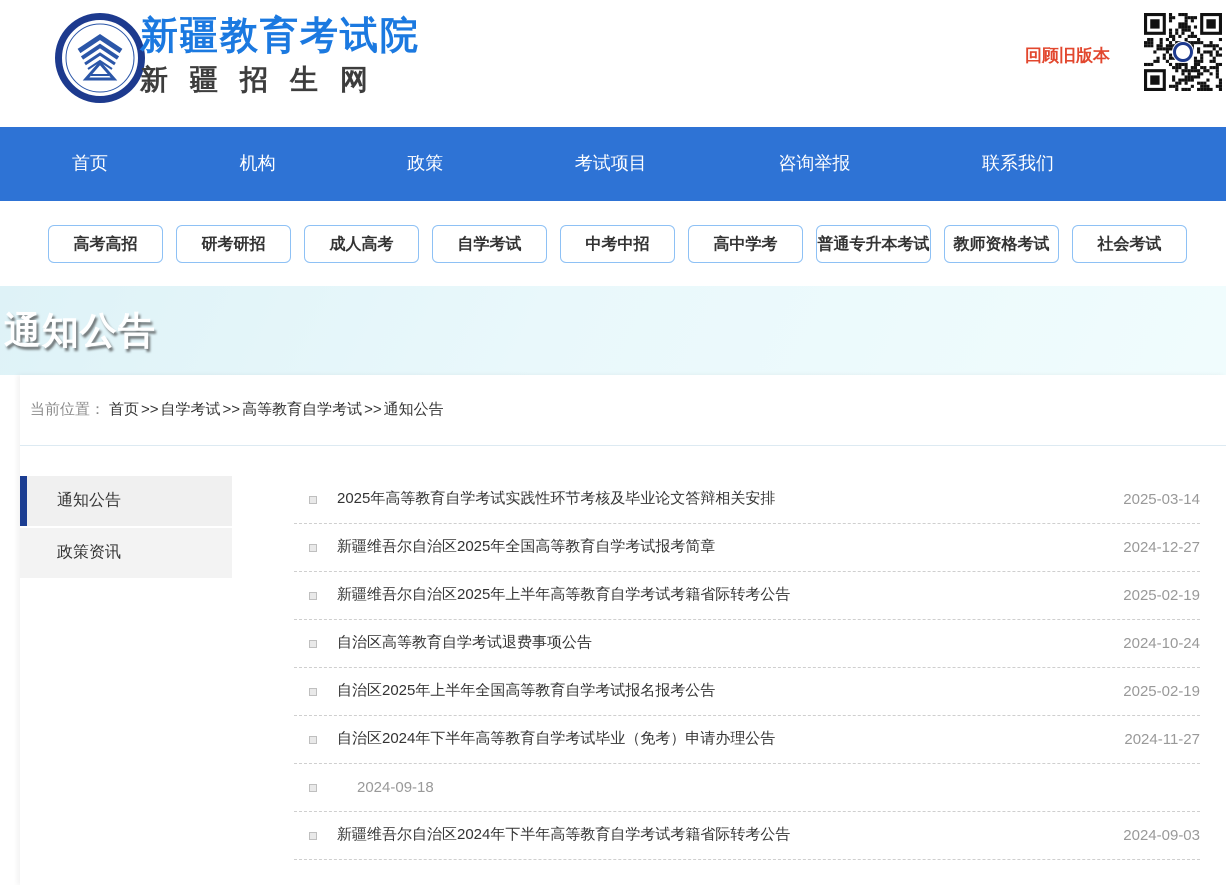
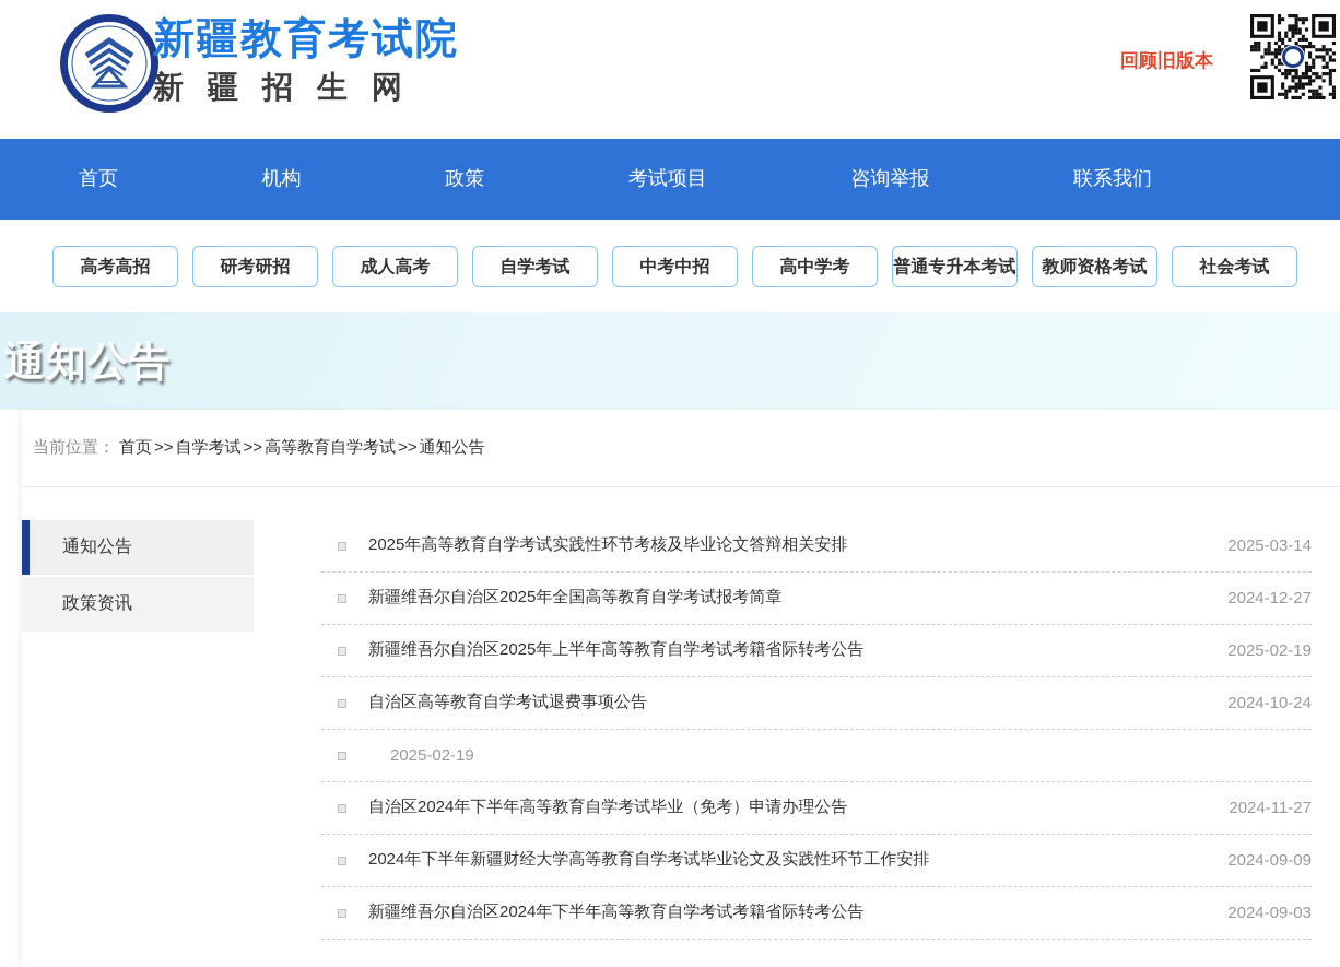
  新疆教育考试院
  新疆招生网
  回顾旧版本
  首页
  机构
  政策
  考试项目
  咨询举报
  联系我们
  高考高招
  研考研招
  成人高考
  自学考试
  中考中招
  高中学考
  普通专升本考试
  教师资格考试
  社会考试
  通知公告
  当前位置：
  首页
  >>
  自学考试
  >>
  高等教育自学考试
  >>
  通知公告
  通知公告
  政策资讯
  2025年高等教育自学考试实践性环节考核及毕业论文答辩相关安排
  2025-03-14
  新疆维吾尔自治区2025年全国高等教育自学考试报考简章
  2024-12-27
  新疆维吾尔自治区2025年上半年高等教育自学考试考籍省际转考公告
  2025-02-19
  自治区高等教育自学考试退费事项公告
  2024-10-24
- 自治区2025年上半年全国高等教育自学考试报名报考公告
  2025-02-19
  自治区2024年下半年高等教育自学考试毕业（免考）申请办理公告
  2024-11-27
+ 2024年下半年新疆财经大学高等教育自学考试毕业论文及实践性环节工作安排
- 2024-09-18
+ 2024-09-09
  新疆维吾尔自治区2024年下半年高等教育自学考试考籍省际转考公告
  2024-09-03
